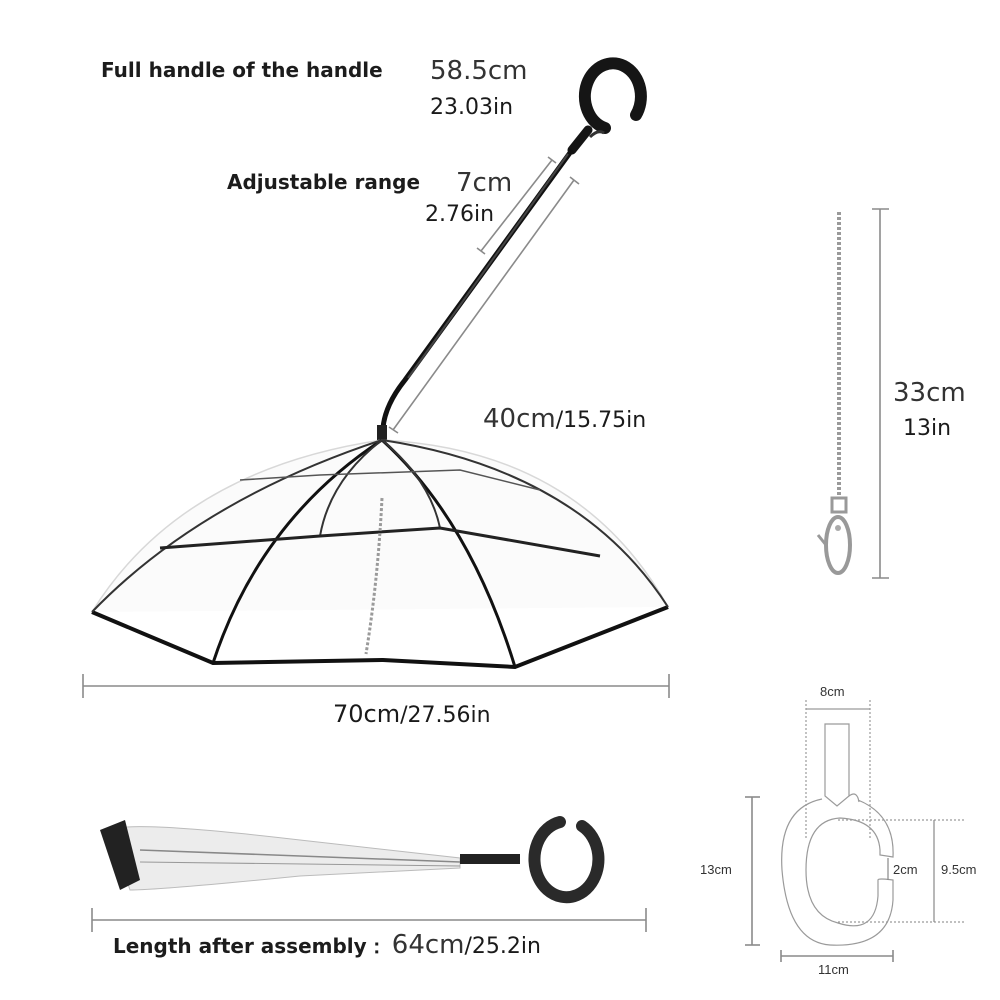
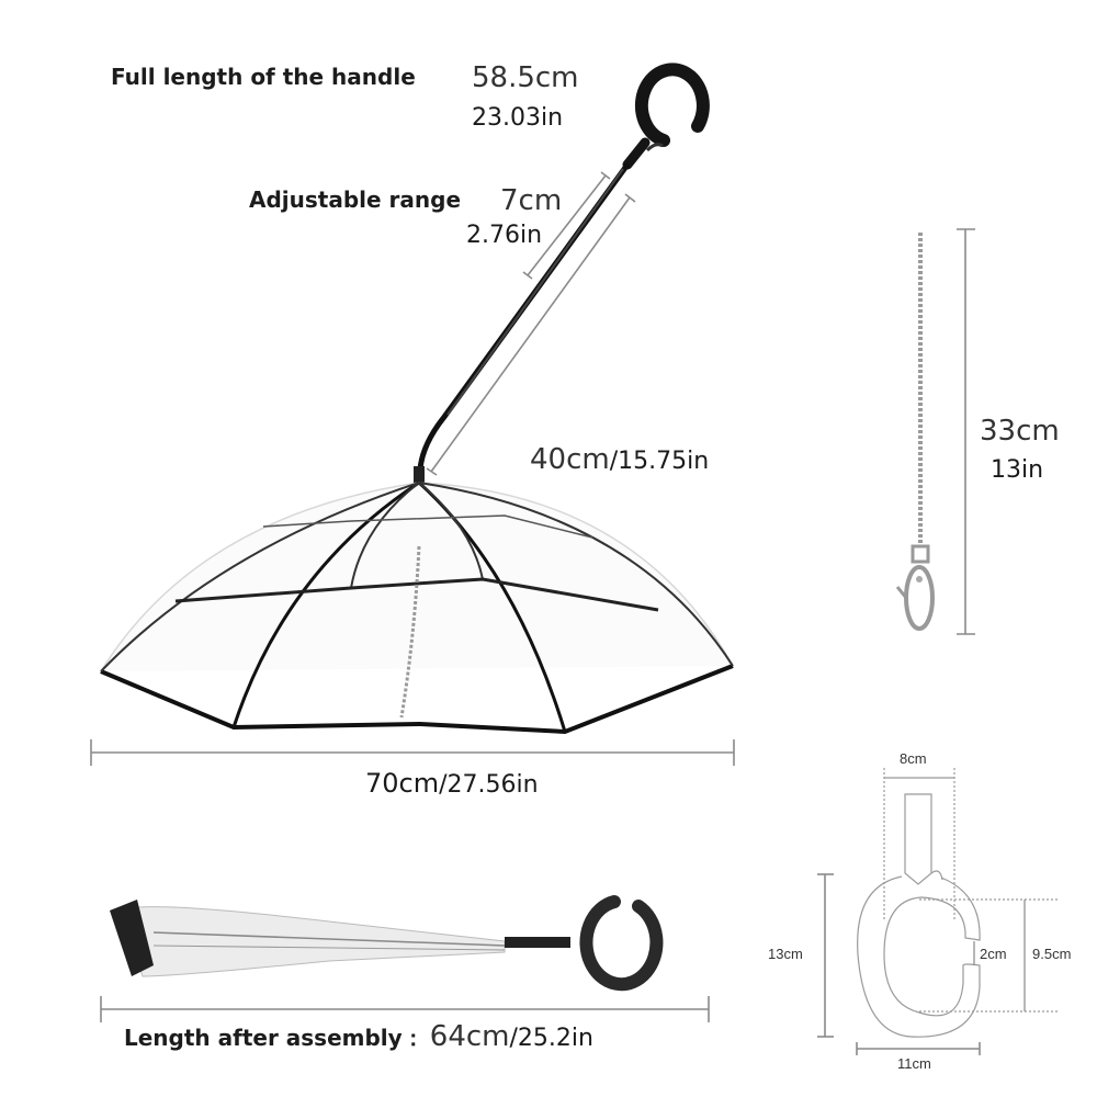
- Full handle of the handle
+ Full length of the handle
  58.5cm
  23.03in
  Adjustable range
  7cm
  2.76in
  40cm/15.75in
  70cm/27.56in
  33cm
  13in
  Length after assembly： 64cm/25.2in
  8cm
  13cm
  2cm
  9.5cm
  11cm
